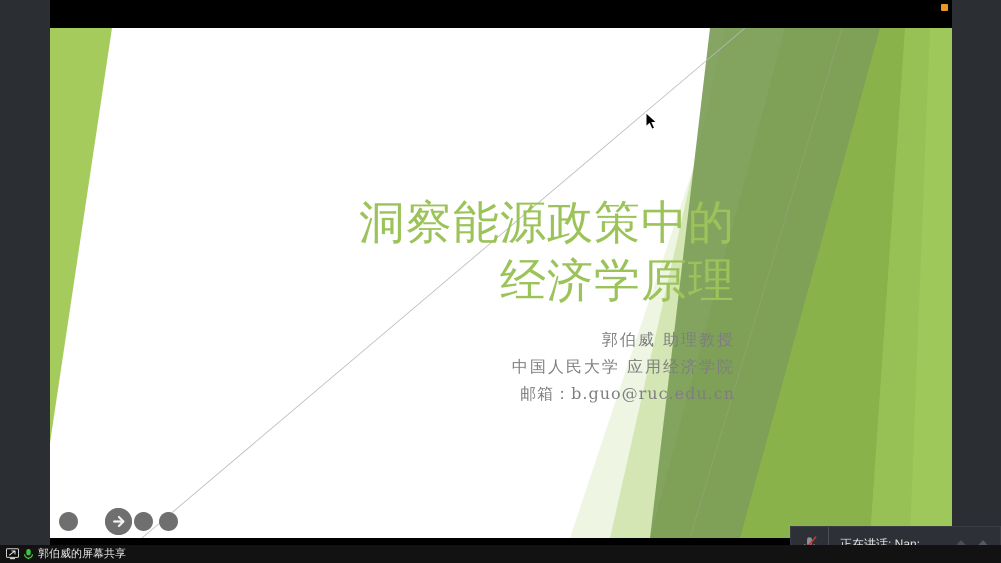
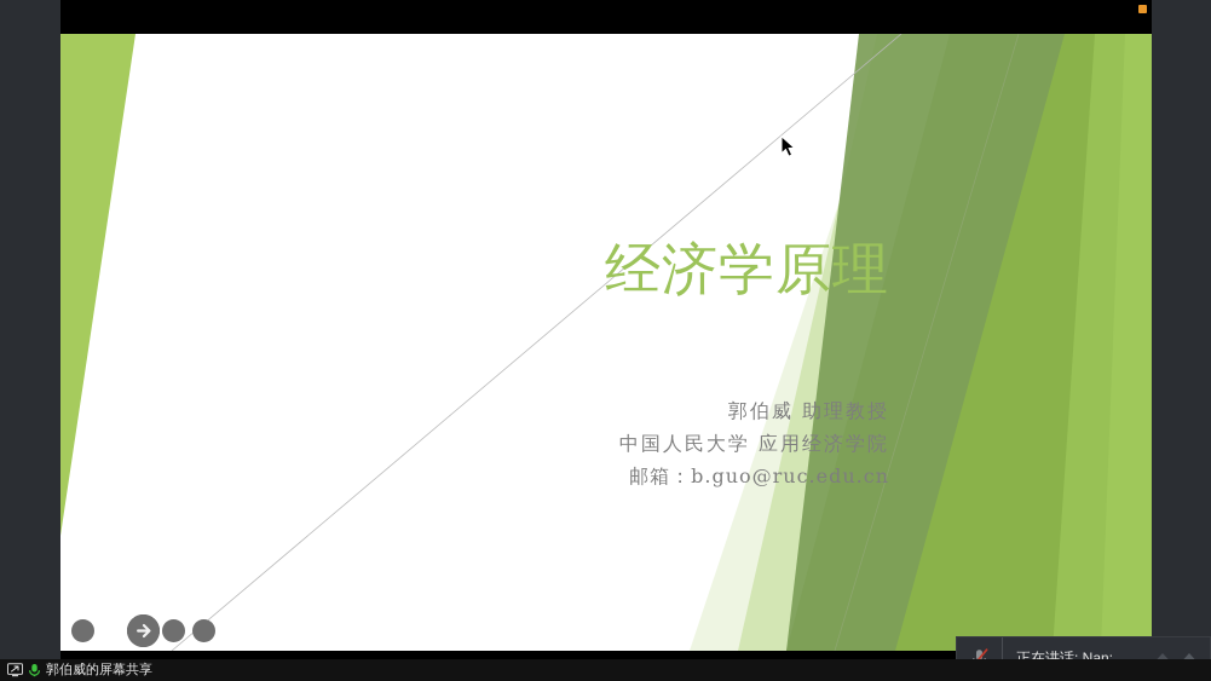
- 洞察能源政策中的
  经济学原理
  郭伯威 助理教授
  中国人民大学 应用经济学院
  邮箱：b.guo@ruc.edu.cn
  正在讲话: Nan;
  郭伯威的屏幕共享
